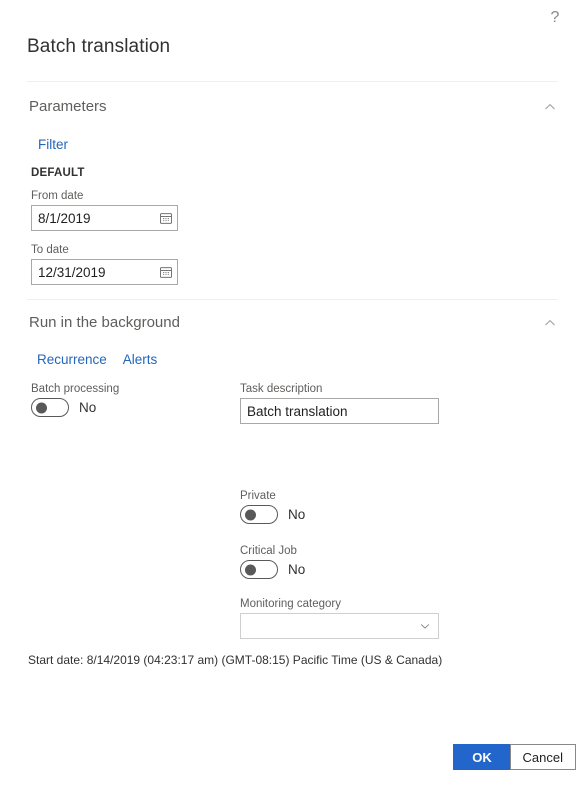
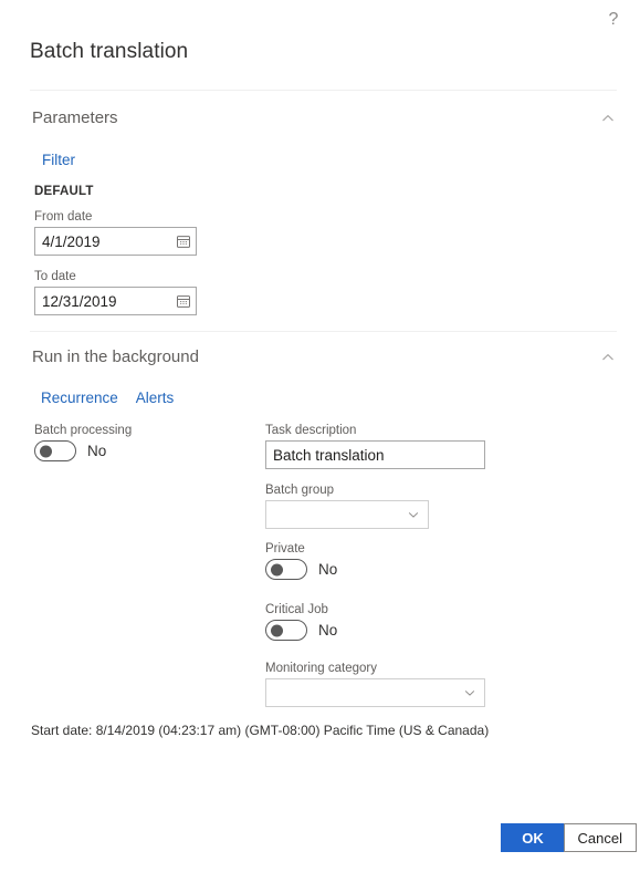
  ?
  Batch translation
  Parameters
  Filter
  DEFAULT
  From date
- 8/1/2019
+ 4/1/2019
  To date
  12/31/2019
  Run in the background
  Recurrence
  Alerts
  Batch processing
  No
  Task description
  Batch translation
+ Batch group
  Private
  No
  Critical Job
  No
  Monitoring category
- Start date: 8/14/2019 (04:23:17 am) (GMT-08:15) Pacific Time (US & Canada)
+ Start date: 8/14/2019 (04:23:17 am) (GMT-08:00) Pacific Time (US & Canada)
  OK
  Cancel
